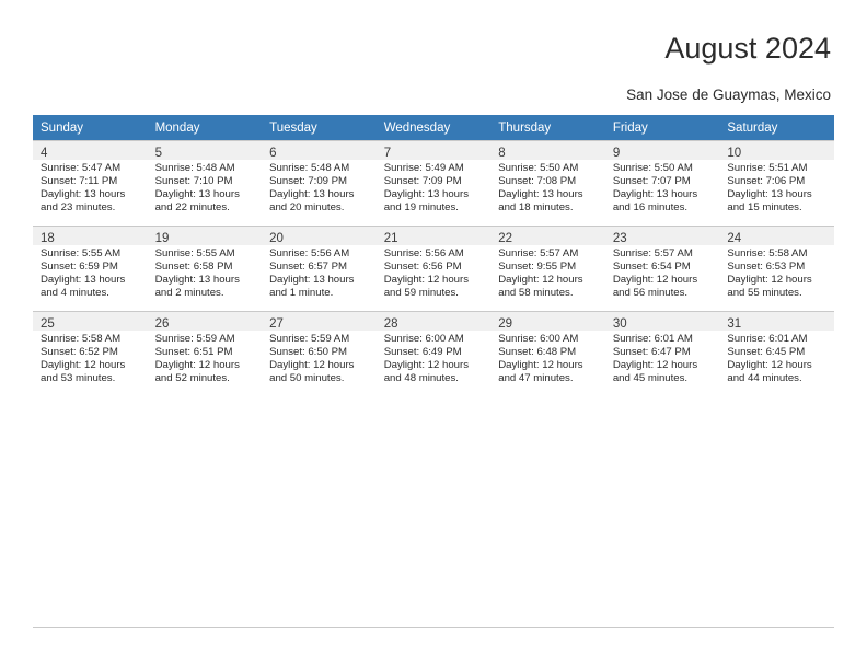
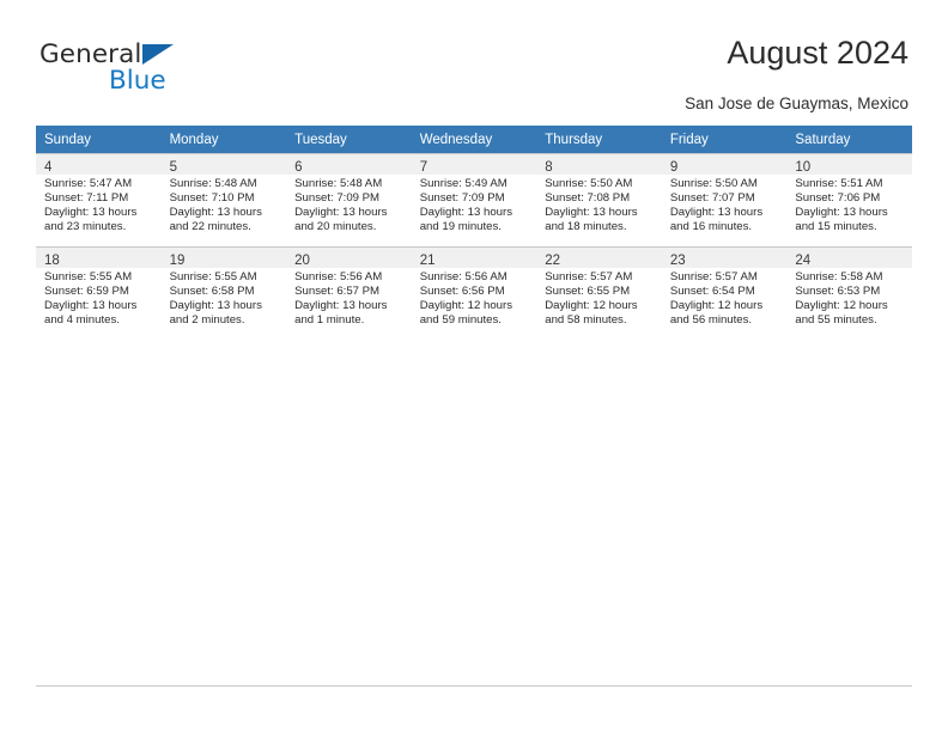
+ General
+ Blue
  August 2024
  San Jose de Guaymas, Mexico
  Sunday	Monday	Tuesday	Wednesday	Thursday	Friday	Saturday
  4Sunrise: 5:47 AMSunset: 7:11 PMDaylight: 13 hoursand 23 minutes.	5Sunrise: 5:48 AMSunset: 7:10 PMDaylight: 13 hoursand 22 minutes.	6Sunrise: 5:48 AMSunset: 7:09 PMDaylight: 13 hoursand 20 minutes.	7Sunrise: 5:49 AMSunset: 7:09 PMDaylight: 13 hoursand 19 minutes.	8Sunrise: 5:50 AMSunset: 7:08 PMDaylight: 13 hoursand 18 minutes.	9Sunrise: 5:50 AMSunset: 7:07 PMDaylight: 13 hoursand 16 minutes.	10Sunrise: 5:51 AMSunset: 7:06 PMDaylight: 13 hoursand 15 minutes.
- 18Sunrise: 5:55 AMSunset: 6:59 PMDaylight: 13 hoursand 4 minutes.	19Sunrise: 5:55 AMSunset: 6:58 PMDaylight: 13 hoursand 2 minutes.	20Sunrise: 5:56 AMSunset: 6:57 PMDaylight: 13 hoursand 1 minute.	21Sunrise: 5:56 AMSunset: 6:56 PMDaylight: 12 hoursand 59 minutes.	22Sunrise: 5:57 AMSunset: 9:55 PMDaylight: 12 hoursand 58 minutes.	23Sunrise: 5:57 AMSunset: 6:54 PMDaylight: 12 hoursand 56 minutes.	24Sunrise: 5:58 AMSunset: 6:53 PMDaylight: 12 hoursand 55 minutes.
+ 18Sunrise: 5:55 AMSunset: 6:59 PMDaylight: 13 hoursand 4 minutes.	19Sunrise: 5:55 AMSunset: 6:58 PMDaylight: 13 hoursand 2 minutes.	20Sunrise: 5:56 AMSunset: 6:57 PMDaylight: 13 hoursand 1 minute.	21Sunrise: 5:56 AMSunset: 6:56 PMDaylight: 12 hoursand 59 minutes.	22Sunrise: 5:57 AMSunset: 6:55 PMDaylight: 12 hoursand 58 minutes.	23Sunrise: 5:57 AMSunset: 6:54 PMDaylight: 12 hoursand 56 minutes.	24Sunrise: 5:58 AMSunset: 6:53 PMDaylight: 12 hoursand 55 minutes.
- 25Sunrise: 5:58 AMSunset: 6:52 PMDaylight: 12 hoursand 53 minutes.	26Sunrise: 5:59 AMSunset: 6:51 PMDaylight: 12 hoursand 52 minutes.	27Sunrise: 5:59 AMSunset: 6:50 PMDaylight: 12 hoursand 50 minutes.	28Sunrise: 6:00 AMSunset: 6:49 PMDaylight: 12 hoursand 48 minutes.	29Sunrise: 6:00 AMSunset: 6:48 PMDaylight: 12 hoursand 47 minutes.	30Sunrise: 6:01 AMSunset: 6:47 PMDaylight: 12 hoursand 45 minutes.	31Sunrise: 6:01 AMSunset: 6:45 PMDaylight: 12 hoursand 44 minutes.
